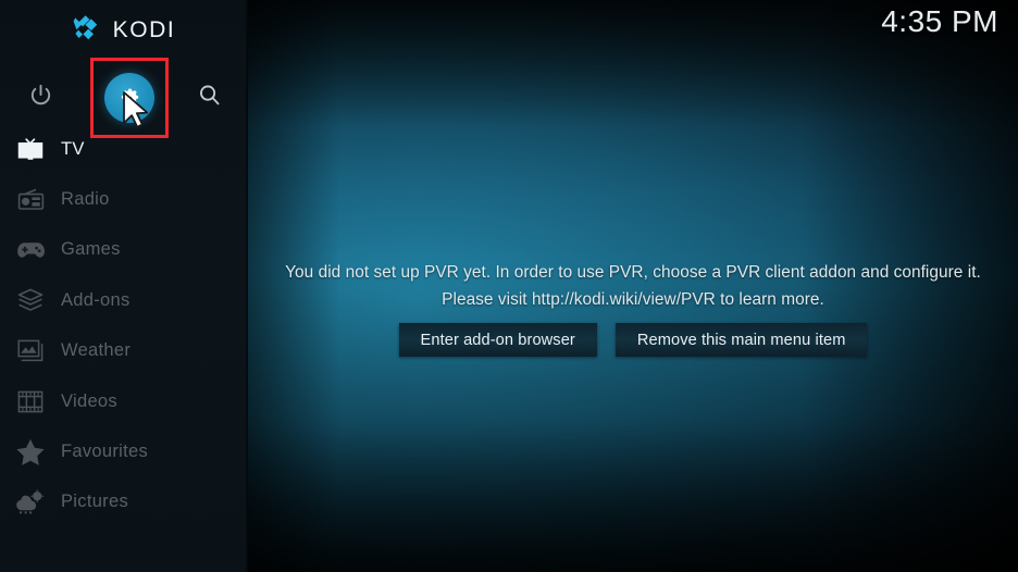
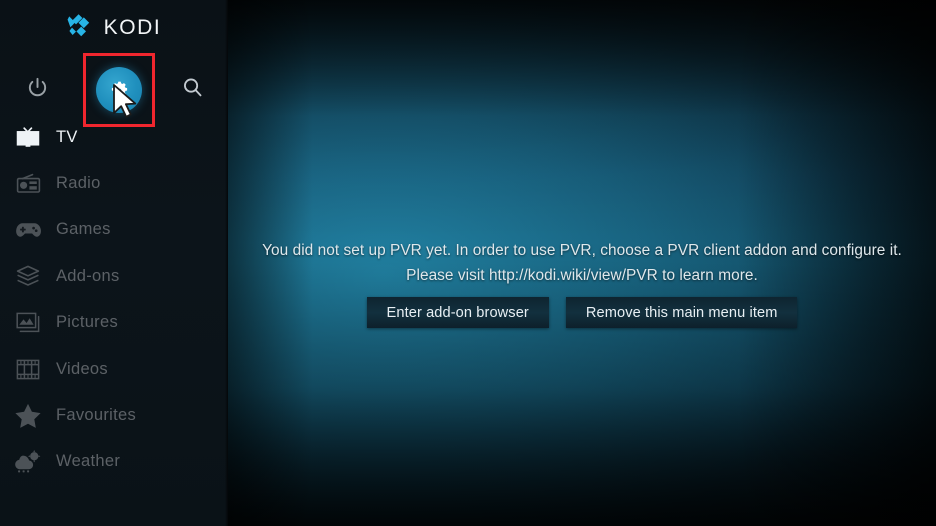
  KODI
  TV
  Radio
  Games
  Add-ons
- Weather
+ Pictures
  Videos
  Favourites
- Pictures
+ Weather
- 4:35 PM
  You did not set up PVR yet. In order to use PVR, choose a PVR client addon and configure it. Please visit http://kodi.wiki/view/PVR to learn more.
  Enter add-on browser
  Remove this main menu item
